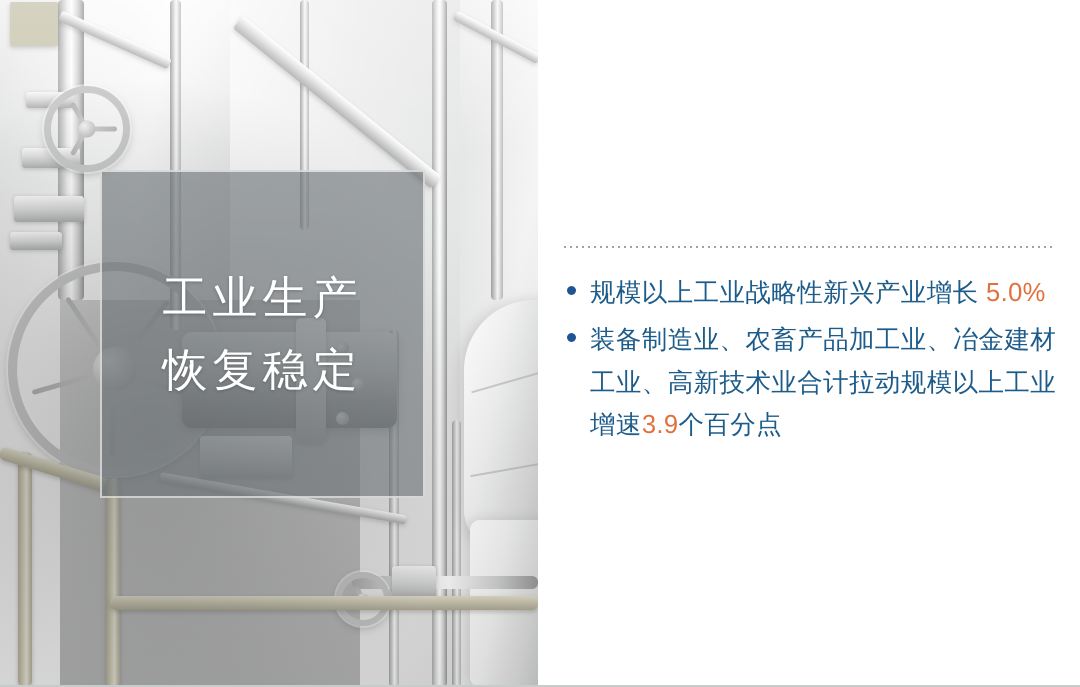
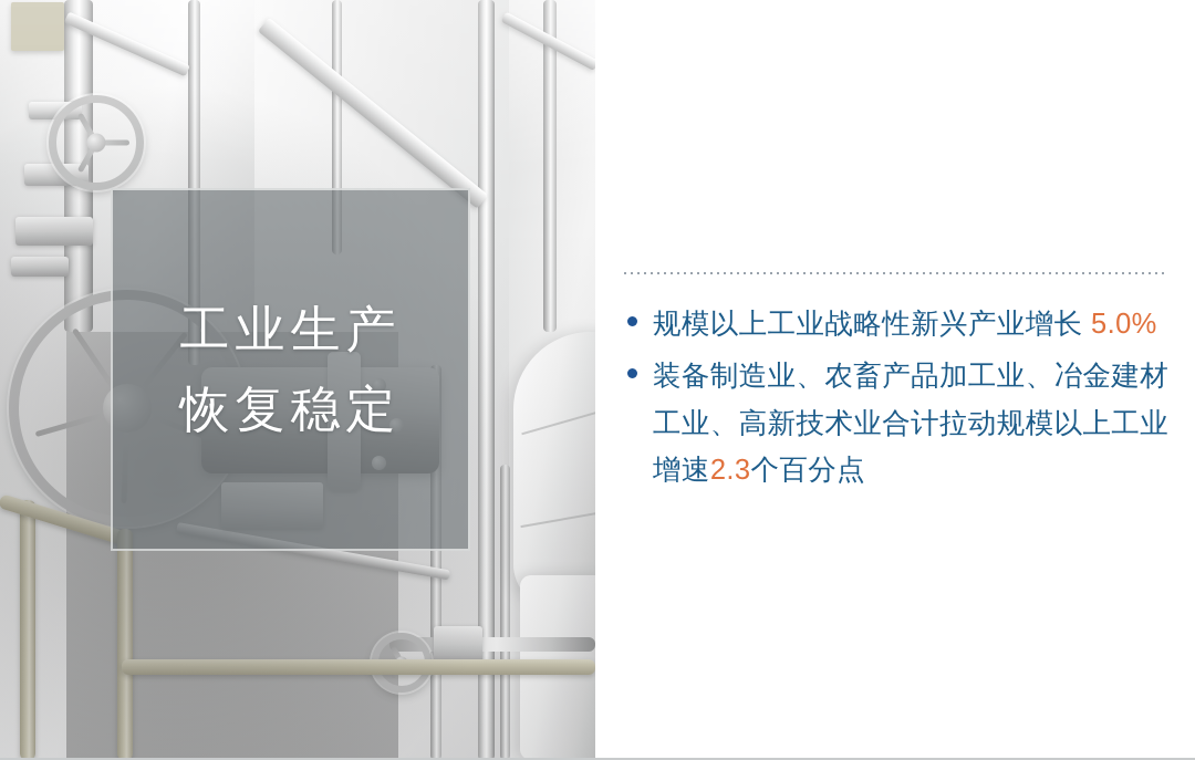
  工业生产
  恢复稳定
  规模以上工业战略性新兴产业增长 5.0%
- 装备制造业、农畜产品加工业、冶金建材工业、高新技术业合计拉动规模以上工业增速3.9个百分点
+ 装备制造业、农畜产品加工业、冶金建材工业、高新技术业合计拉动规模以上工业增速2.3个百分点
